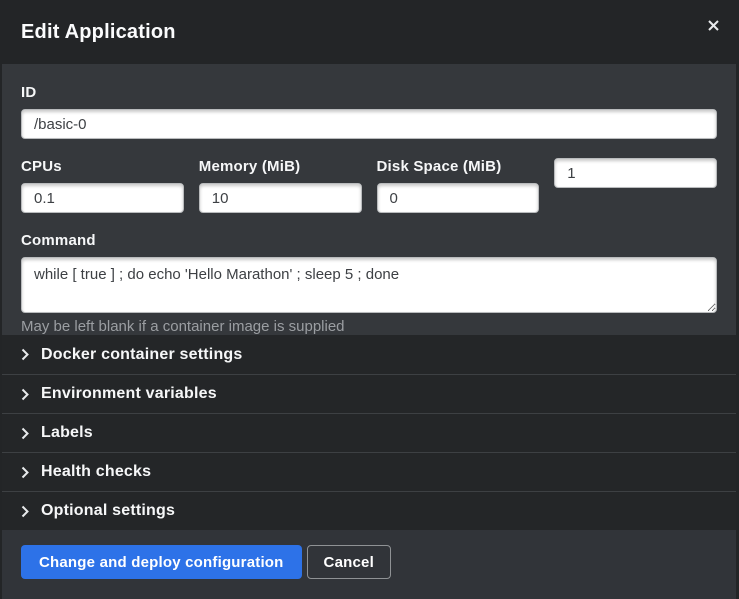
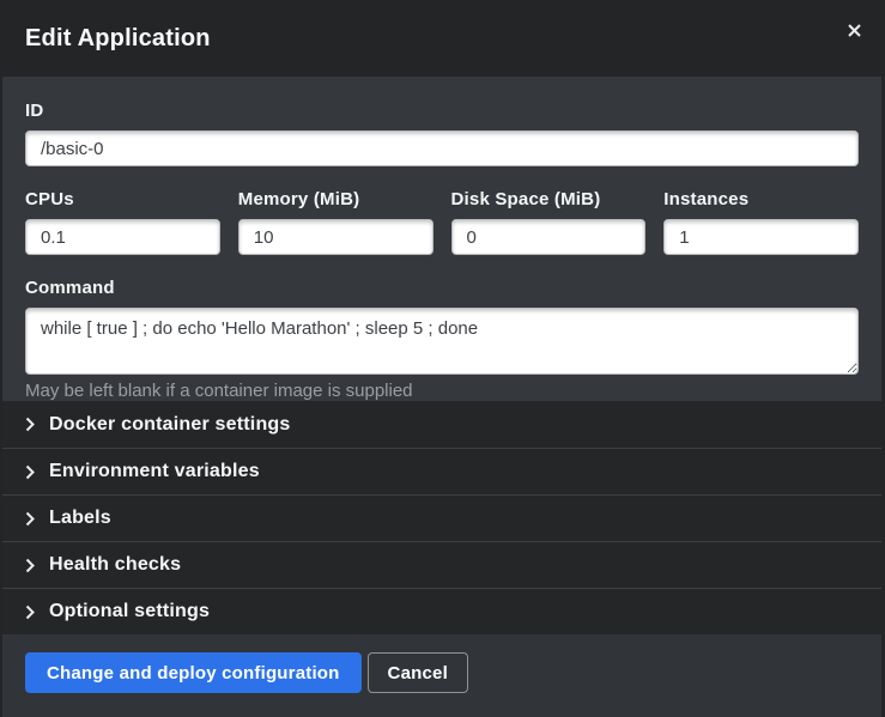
  Edit Application
  ID
  /basic-0
  CPUs
  0.1
  Memory (MiB)
  10
  Disk Space (MiB)
  0
+ Instances
  1
  Command
  while [ true ] ; do echo 'Hello Marathon' ; sleep 5 ; done
  May be left blank if a container image is supplied
  Docker container settings
  Environment variables
  Labels
  Health checks
  Optional settings
  Change and deploy configuration
  Cancel
